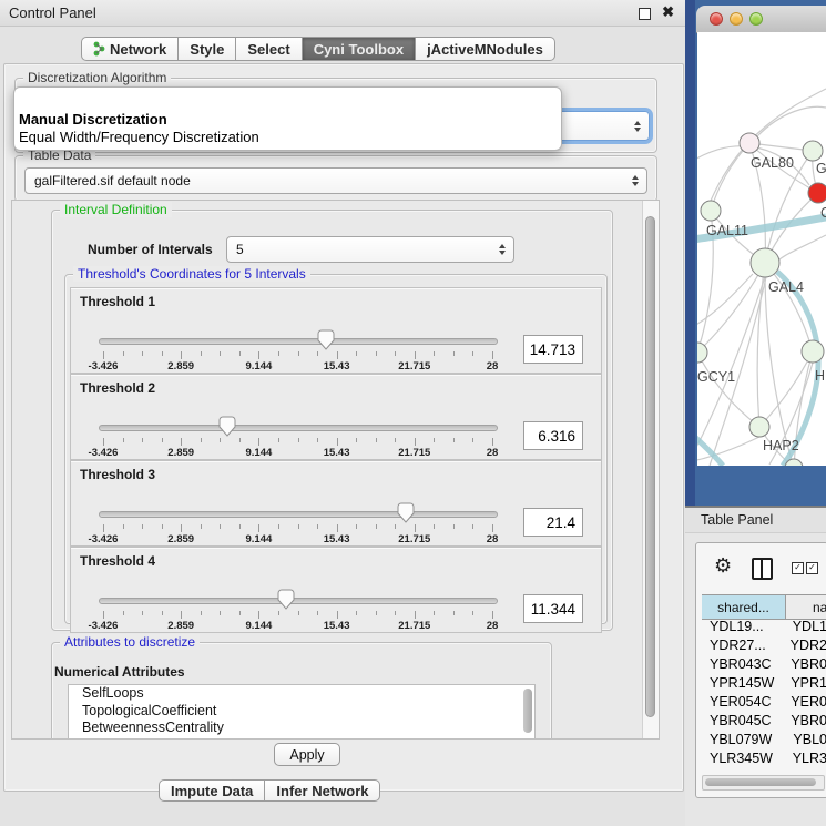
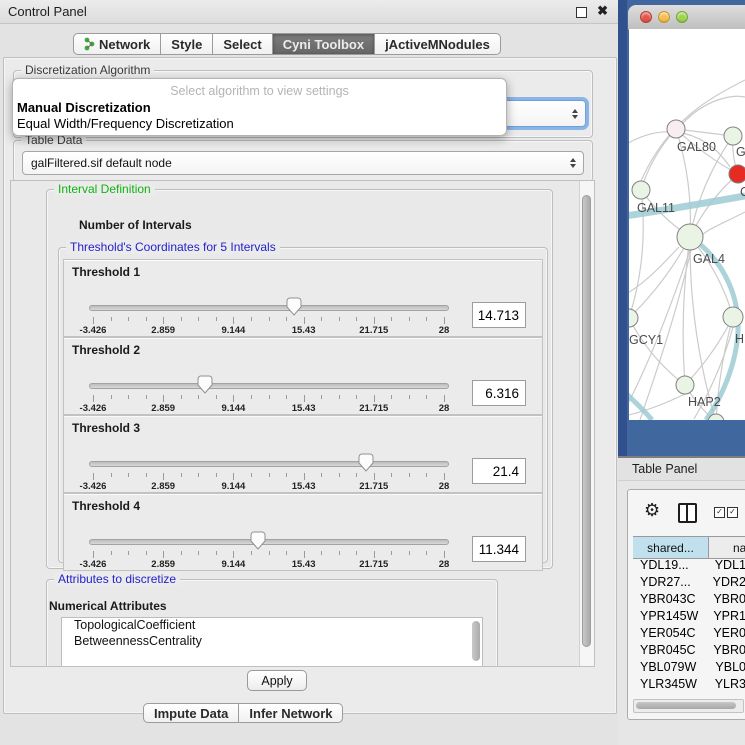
  Control Panel
  ✖
  Network
  Style
  Select
  Cyni Toolbox
  jActiveMNodules
  Discretization Algorithm
  Table Data
  galFiltered.sif default node
  Interval Definition
  Number of Intervals
- 5
  Threshold's Coordinates for 5 Intervals
  Threshold 1
  -3.426
  2.859
  9.144
  15.43
  21.715
  28
  14.713
  Threshold 2
  -3.426
  2.859
  9.144
  15.43
  21.715
  28
  6.316
  Threshold 3
  -3.426
  2.859
  9.144
  15.43
  21.715
  28
  21.4
  Threshold 4
  -3.426
  2.859
  9.144
  15.43
  21.715
  28
  11.344
  Attributes to discretize
  Numerical Attributes
- SelfLoops
  TopologicalCoefficient
  BetweennessCentrality
  Apply
  Impute Data
  Infer Network
  GAL80
  GAL11
  GAL4
  GCY1
  H
  HAP2
  Table Panel
  ⚙
  ✓
  ✓
  shared...
  na
  YDL19...
  YDL1
  YDR27...
  YDR2
  YBR043C
  YBR0
  YPR145W
  YPR1
  YER054C
  YER0
  YBR045C
  YBR0
  YBL079W
  YBL0
  YLR345W
  YLR3
+ Select algorithm to view settings
  Manual Discretization
  Equal Width/Frequency Discretization
